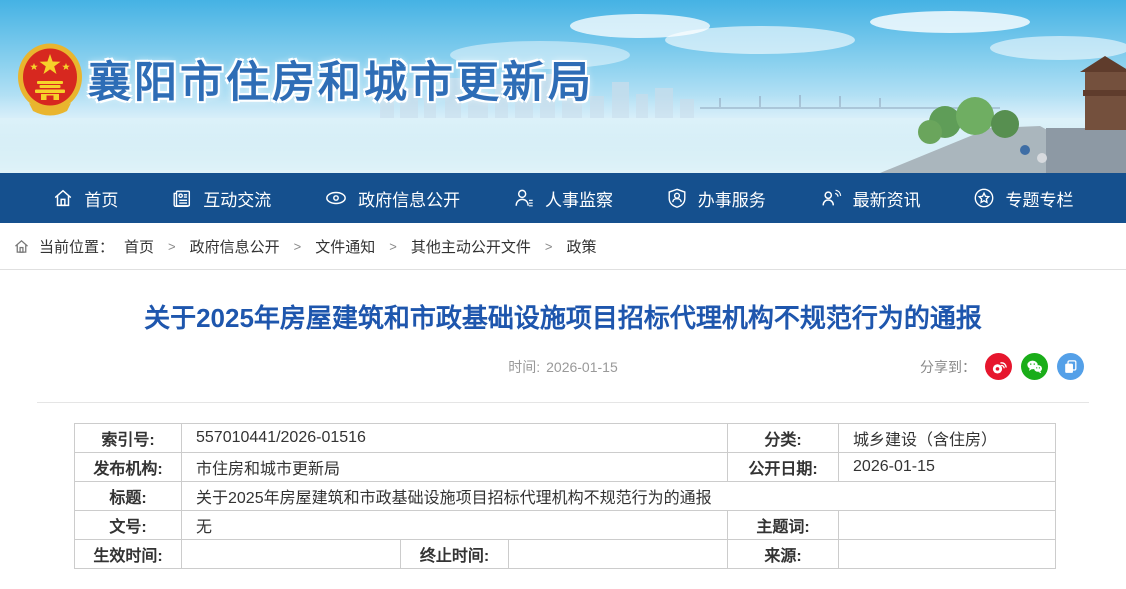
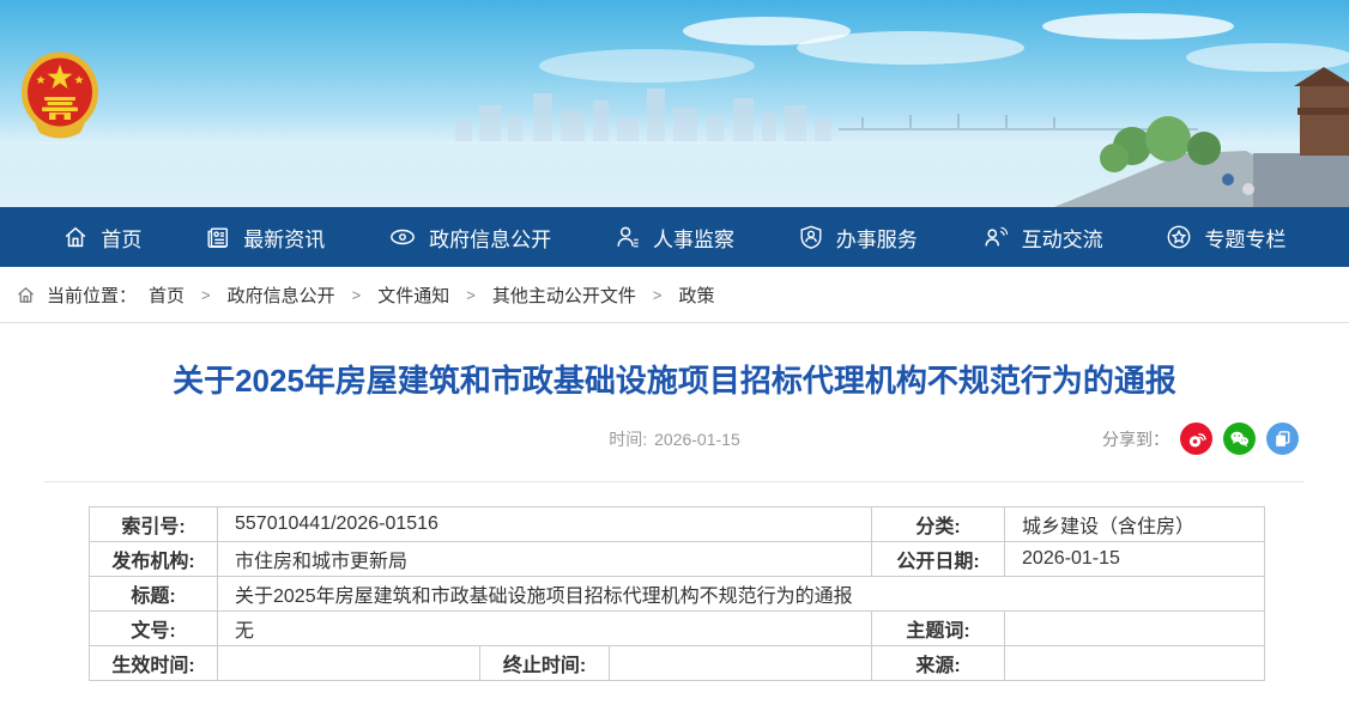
- 襄阳市住房和城市更新局
  首页
- 互动交流
+ 最新资讯
  政府信息公开
  人事监察
  办事服务
- 最新资讯
+ 互动交流
  专题专栏
  当前位置：
  首页
  >
  政府信息公开
  >
  文件通知
  >
  其他主动公开文件
  >
  政策
  关于2025年房屋建筑和市政基础设施项目招标代理机构不规范行为的通报
  时间: 2026-01-15
  分享到：
  索引号:	557010441/2026-01516	分类:	城乡建设（含住房）
  发布机构:	市住房和城市更新局	公开日期:	2026-01-15
  标题:	关于2025年房屋建筑和市政基础设施项目招标代理机构不规范行为的通报
  文号:	无	主题词:
  生效时间:		终止时间:		来源:
